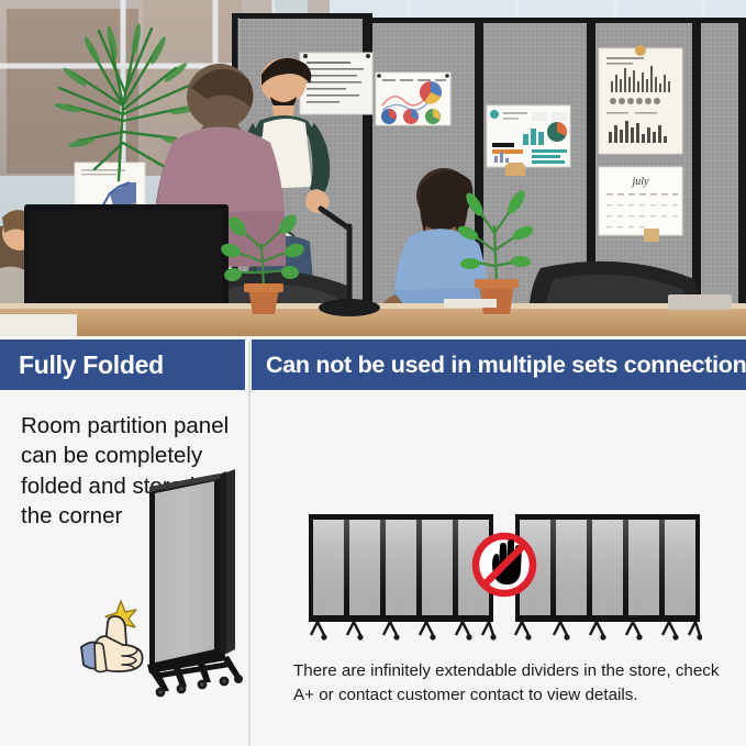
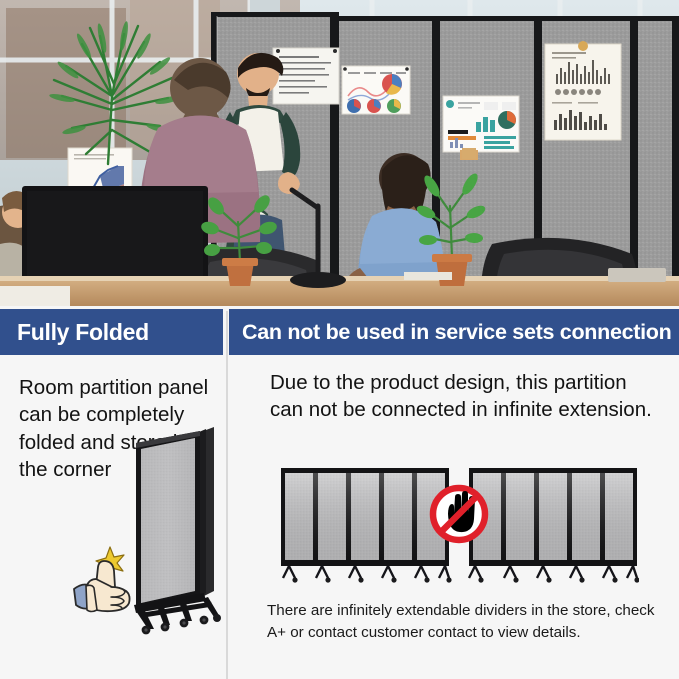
- july
  Fully Folded
- Can not be used in multiple sets connection
+ Can not be used in service sets connection
  Room partition panel can be completely folded and st the corner
+ Due to the product design, this partition can not be connected in infinite extension.
  There are infinitely extendable dividers in the store, check A+ or contact customer contact to view details.
